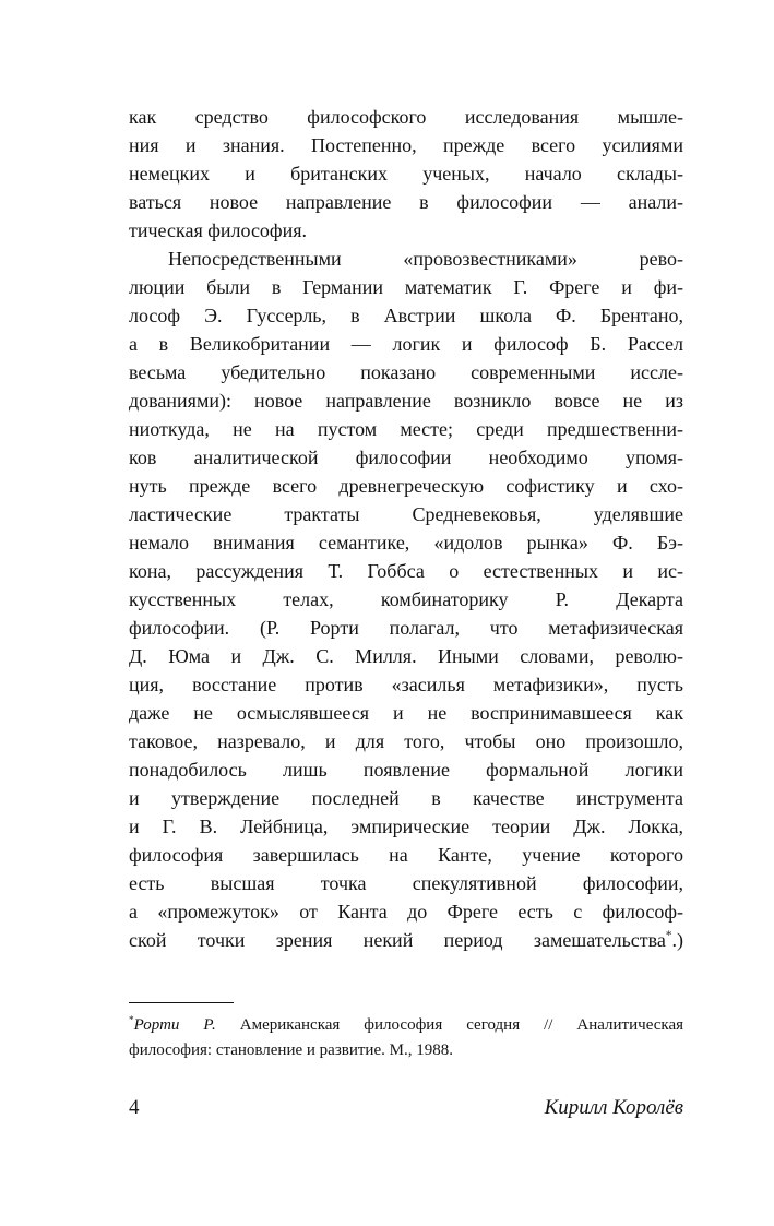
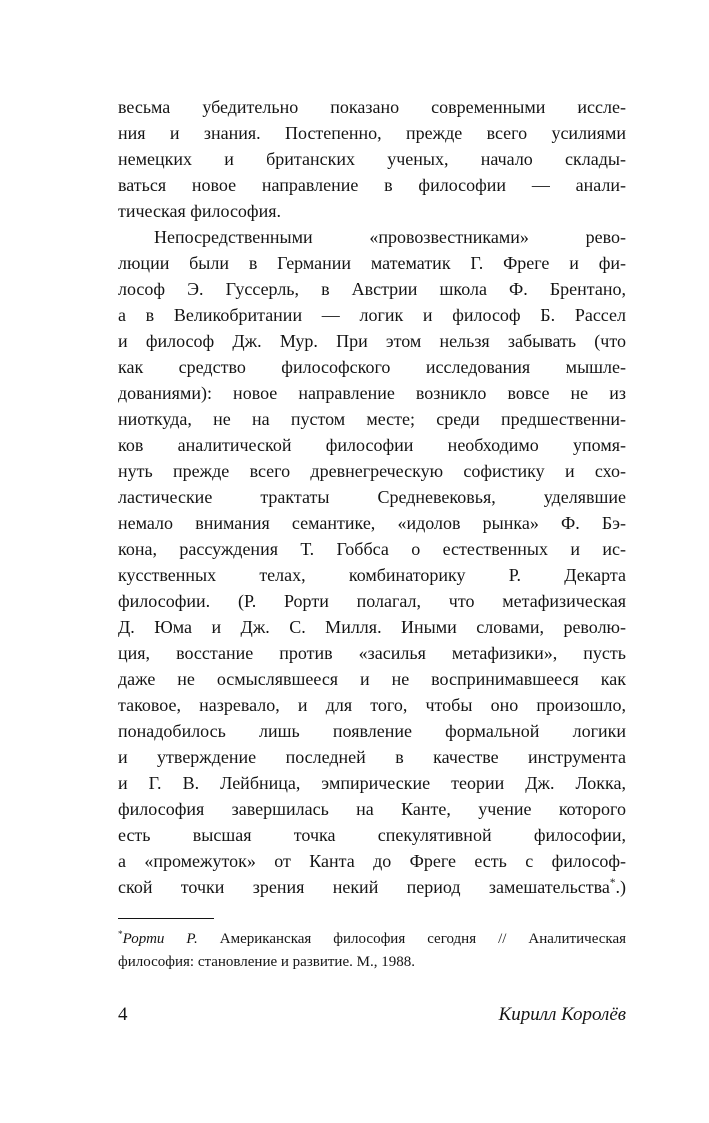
- как средство философского исследования мышле-
+ весьма убедительно показано современными иссле-
  ния и знания. Постепенно, прежде всего усилиями
  немецких и британских ученых, начало склады-
  ваться новое направление в философии — анали-
  тическая философия.
  Непосредственными «провозвестниками» рево-
  люции были в Германии математик Г. Фреге и фи-
  лософ Э. Гуссерль, в Австрии школа Ф. Брентано,
  а в Великобритании — логик и философ Б. Рассел
+ и философ Дж. Мур. При этом нельзя забывать (что
- весьма убедительно показано современными иссле-
+ как средство философского исследования мышле-
  дованиями): новое направление возникло вовсе не из
  ниоткуда, не на пустом месте; среди предшественни-
  ков аналитической философии необходимо упомя-
  нуть прежде всего древнегреческую софистику и схо-
  ластические трактаты Средневековья, уделявшие
  немало внимания семантике, «идолов рынка» Ф. Бэ-
  кона, рассуждения Т. Гоббса о естественных и ис-
  кусственных телах, комбинаторику Р. Декарта
  философии. (Р. Рорти полагал, что метафизическая
  Д. Юма и Дж. С. Милля. Иными словами, револю-
  ция, восстание против «засилья метафизики», пусть
  даже не осмыслявшееся и не воспринимавшееся как
  таковое, назревало, и для того, чтобы оно произошло,
  понадобилось лишь появление формальной логики
  и утверждение последней в качестве инструмента
  и Г. В. Лейбница, эмпирические теории Дж. Локка,
  философия завершилась на Канте, учение которого
  есть высшая точка спекулятивной философии,
  а «промежуток» от Канта до Фреге есть с философ-
  ской точки зрения некий период замешательства*.)
  *Рорти Р. Американская философия сегодня // Аналитическая
  философия: становление и развитие. М., 1988.
  4
  Кирилл Королёв
